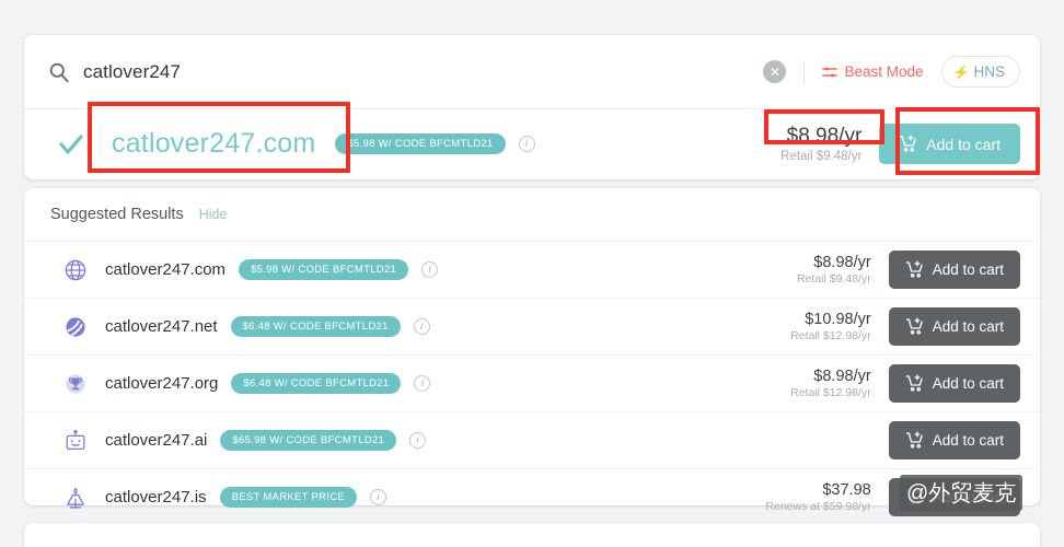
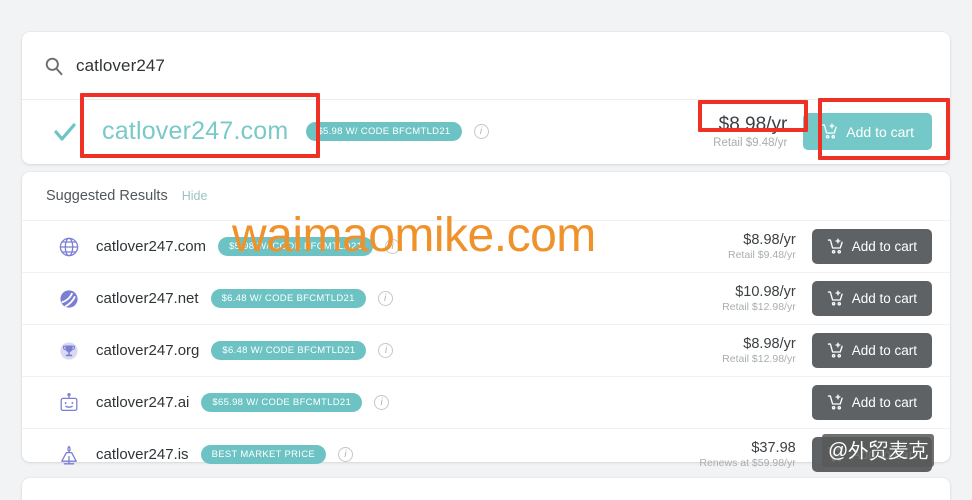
  catlover247
- ✕
- Beast Mode
- ⚡
- HNS
  catlover247.com
  $5.98 W/ CODE BFCMTLD21
  i
  $8.98/yr
  Retail $9.48/yr
  Add to cart
  Suggested Results
  Hide
  catlover247.com
  $5.98 W/ CODE BFCMTLD21
  i
  $8.98/yr
  Retail $9.48/yr
  Add to cart
  catlover247.net
  $6.48 W/ CODE BFCMTLD21
  i
  $10.98/yr
  Retail $12.98/yr
  Add to cart
  catlover247.org
  $6.48 W/ CODE BFCMTLD21
  i
  $8.98/yr
  Retail $12.98/yr
  Add to cart
  catlover247.ai
  $65.98 W/ CODE BFCMTLD21
  i
  Add to cart
  catlover247.is
  BEST MARKET PRICE
  i
  $37.98
  Renews at $59.98/yr
  Add to cart
+ waimaomike.com
  @外贸麦克
